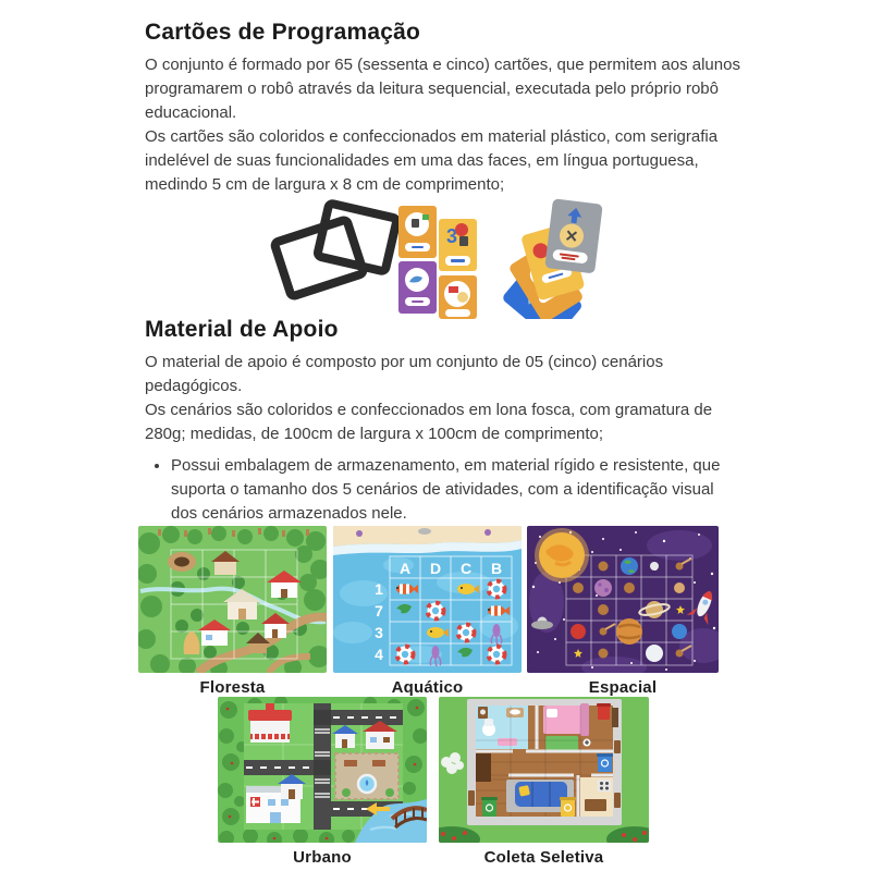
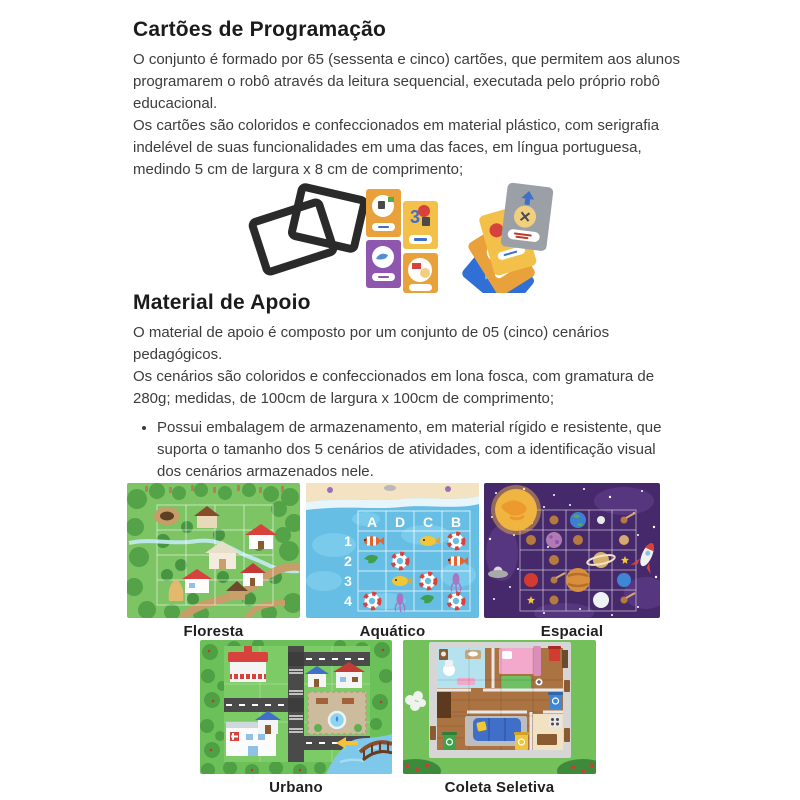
  Cartões de Programação
  O conjunto é formado por 65 (sessenta e cinco) cartões, que permitem aos alunos programarem o robô através da leitura sequencial, executada pelo próprio robô educacional.
  Os cartões são coloridos e confeccionados em material plástico, com serigrafia indelével de suas funcionalidades em uma das faces, em língua portuguesa, medindo 5 cm de largura x 8 cm de comprimento;
  3
  Material de Apoio
  O material de apoio é composto por um conjunto de 05 (cinco) cenários pedagógicos.
  Os cenários são coloridos e confeccionados em lona fosca, com gramatura de 280g; medidas, de 100cm de largura x 100cm de comprimento;
  Possui embalagem de armazenamento, em material rígido e resistente, que suporta o tamanho dos 5 cenários de atividades, com a identificação visual dos cenários armazenados nele.
  Floresta
  A
  D
  C
  B
  1
- 7
+ 2
  3
  4
  Aquático
  Espacial
  Urbano
  Coleta Seletiva
